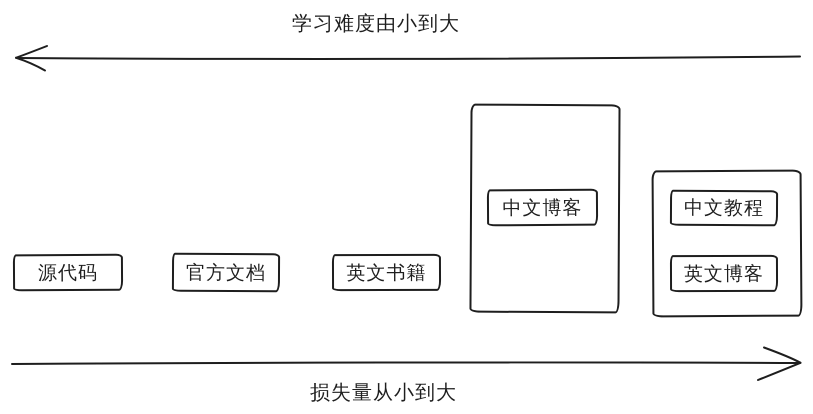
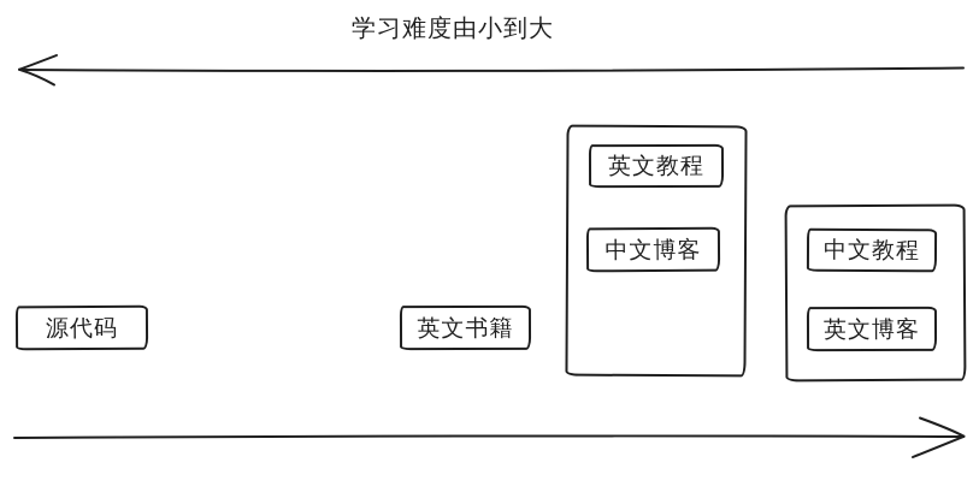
  学习难度由小到大
- 损失量从小到大
  源代码
- 官方文档
  英文书籍
+ 英文教程
  中文博客
  中文教程
  英文博客
